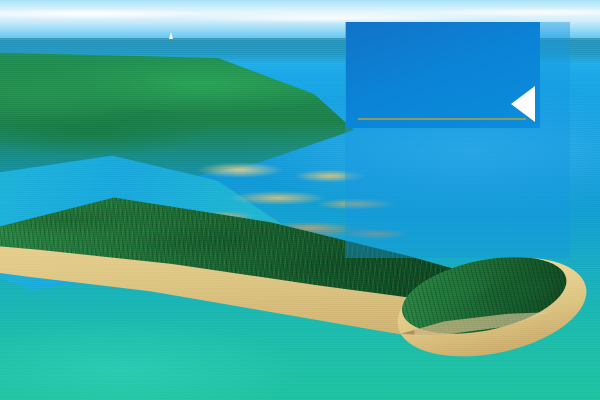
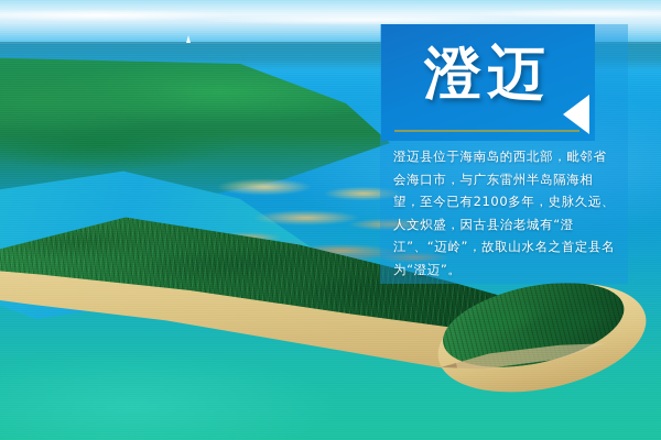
+ 澄迈
+ 澄迈县位于海南岛的西北部，毗邻省会海口市，与广东雷州半岛隔海相望，至今已有2100多年，史脉久远、人文炽盛，因古县治老城有“澄江”、“迈岭”，故取山水名之首定县名为“澄迈”。
